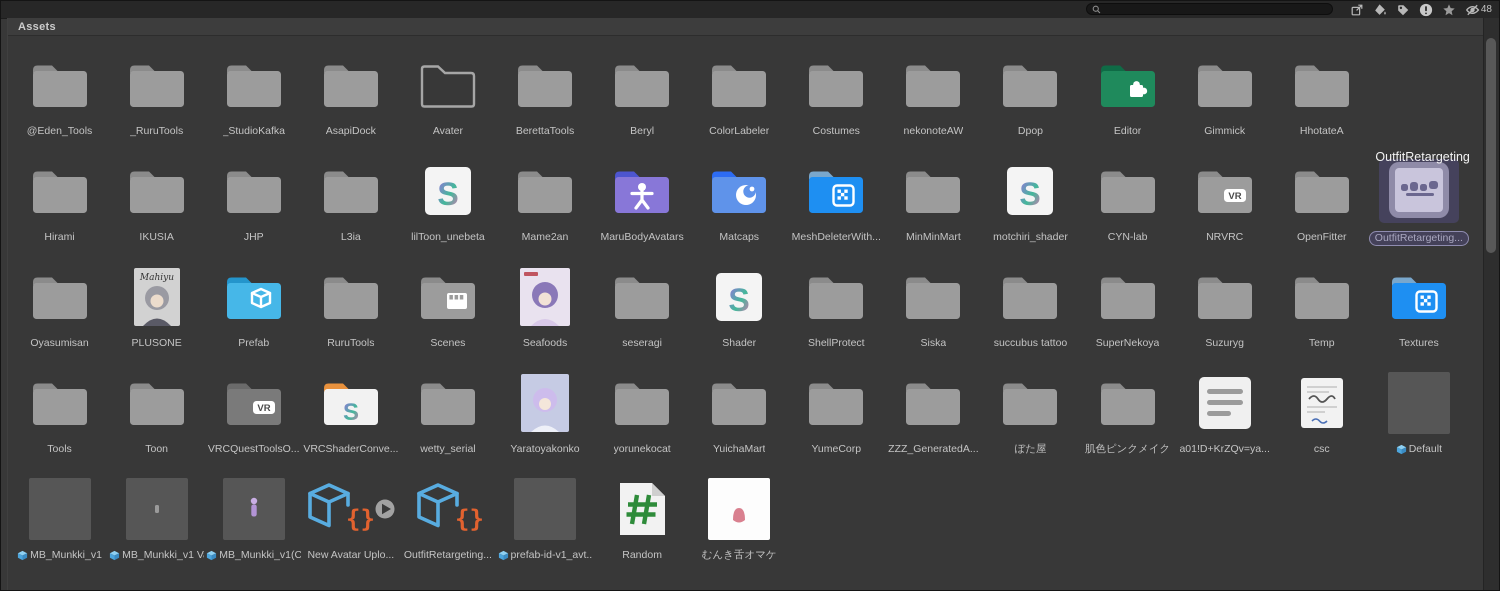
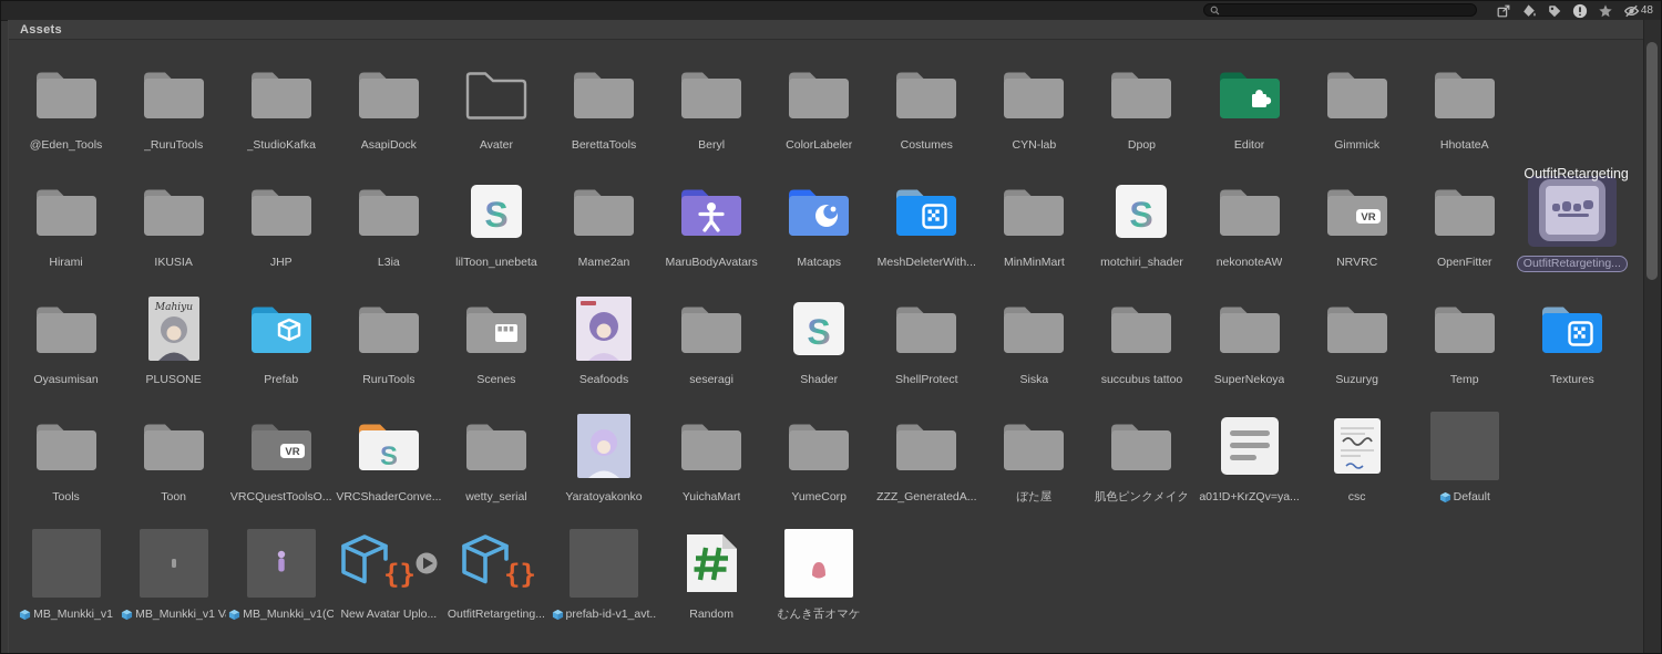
  48
  Assets
  @Eden_Tools
  _RuruTools
  _StudioKafka
  AsapiDock
  Avater
  BerettaTools
  Beryl
  ColorLabeler
  Costumes
- nekonoteAW
+ CYN-lab
  Dpop
  Editor
  Gimmick
  HhotateA
  Hirami
  IKUSIA
  JHP
  L3ia
  S
  lilToon_unebeta
  Mame2an
  MaruBodyAvatars
  Matcaps
  MeshDeleterWith...
  MinMinMart
  S
  motchiri_shader
- CYN-lab
+ nekonoteAW
  VR
  NRVRC
  OpenFitter
  OutfitRetargeting
  OutfitRetargeting...
  Oyasumisan
  Mahiyu
  PLUSONE
  Prefab
  RuruTools
  Scenes
  Seafoods
  seseragi
  S
  Shader
  ShellProtect
  Siska
  succubus tattoo
  SuperNekoya
  Suzuryg
  Temp
  Textures
  Tools
  Toon
  VR
  VRCQuestToolsO...
  S
  VRCShaderConve...
  wetty_serial
  Yaratoyakonko
- yorunekocat
  YuichaMart
  YumeCorp
  ZZZ_GeneratedA...
  ぼた屋
  肌色ピンクメイク
  a01!D+KrZQv=ya...
  csc
  Default
  MB_Munkki_v1
  MB_Munkki_v1 V
  MB_Munkki_v1(C
  {}
  New Avatar Uplo...
  {}
  OutfitRetargeting...
  prefab-id-v1_avt..
  Random
  むんき舌オマケ
